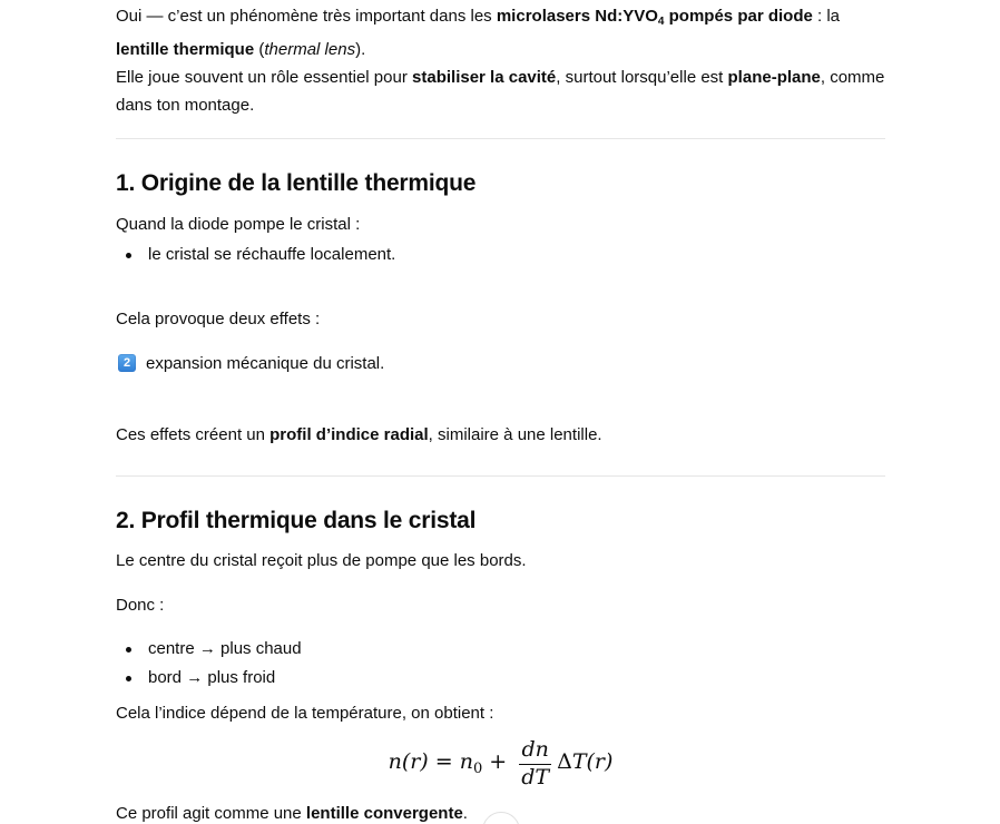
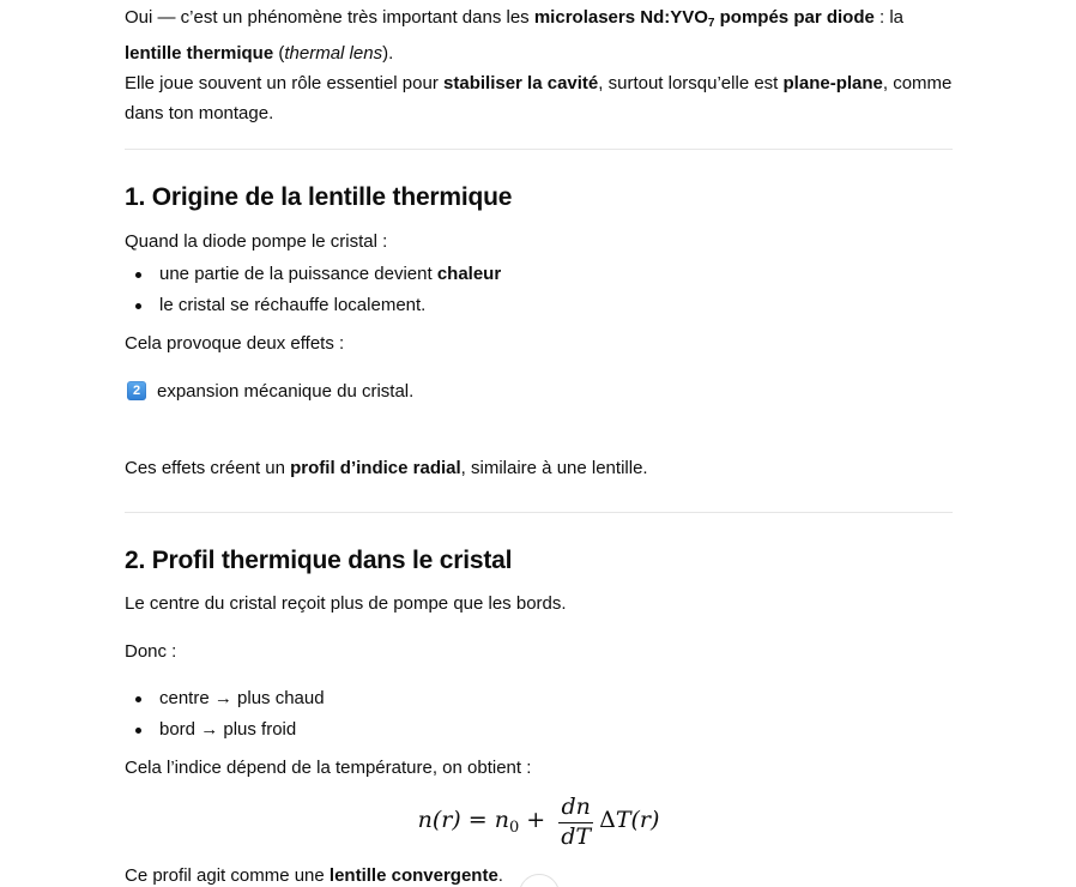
- Oui — c’est un phénomène très important dans les microlasers Nd:YVO4 pompés par diode : la lentille thermique (thermal lens).
+ Oui — c’est un phénomène très important dans les microlasers Nd:YVO7 pompés par diode : la lentille thermique (thermal lens).
  Elle joue souvent un rôle essentiel pour stabiliser la cavité, surtout lorsqu’elle est plane-plane, comme dans ton montage.
  1. Origine de la lentille thermique
  Quand la diode pompe le cristal :
+ une partie de la puissance devient chaleur
  le cristal se réchauffe localement.
  Cela provoque deux effets :
  2
  expansion mécanique du cristal.
  Ces effets créent un profil d’indice radial, similaire à une lentille.
  2. Profil thermique dans le cristal
  Le centre du cristal reçoit plus de pompe que les bords.
  Donc :
  centre → plus chaud
  bord → plus froid
  Cela l’indice dépend de la température, on obtient :
  n(r) = n0 +
  dn
  dT
  ΔT(r)
  Ce profil agit comme une lentille convergente.
